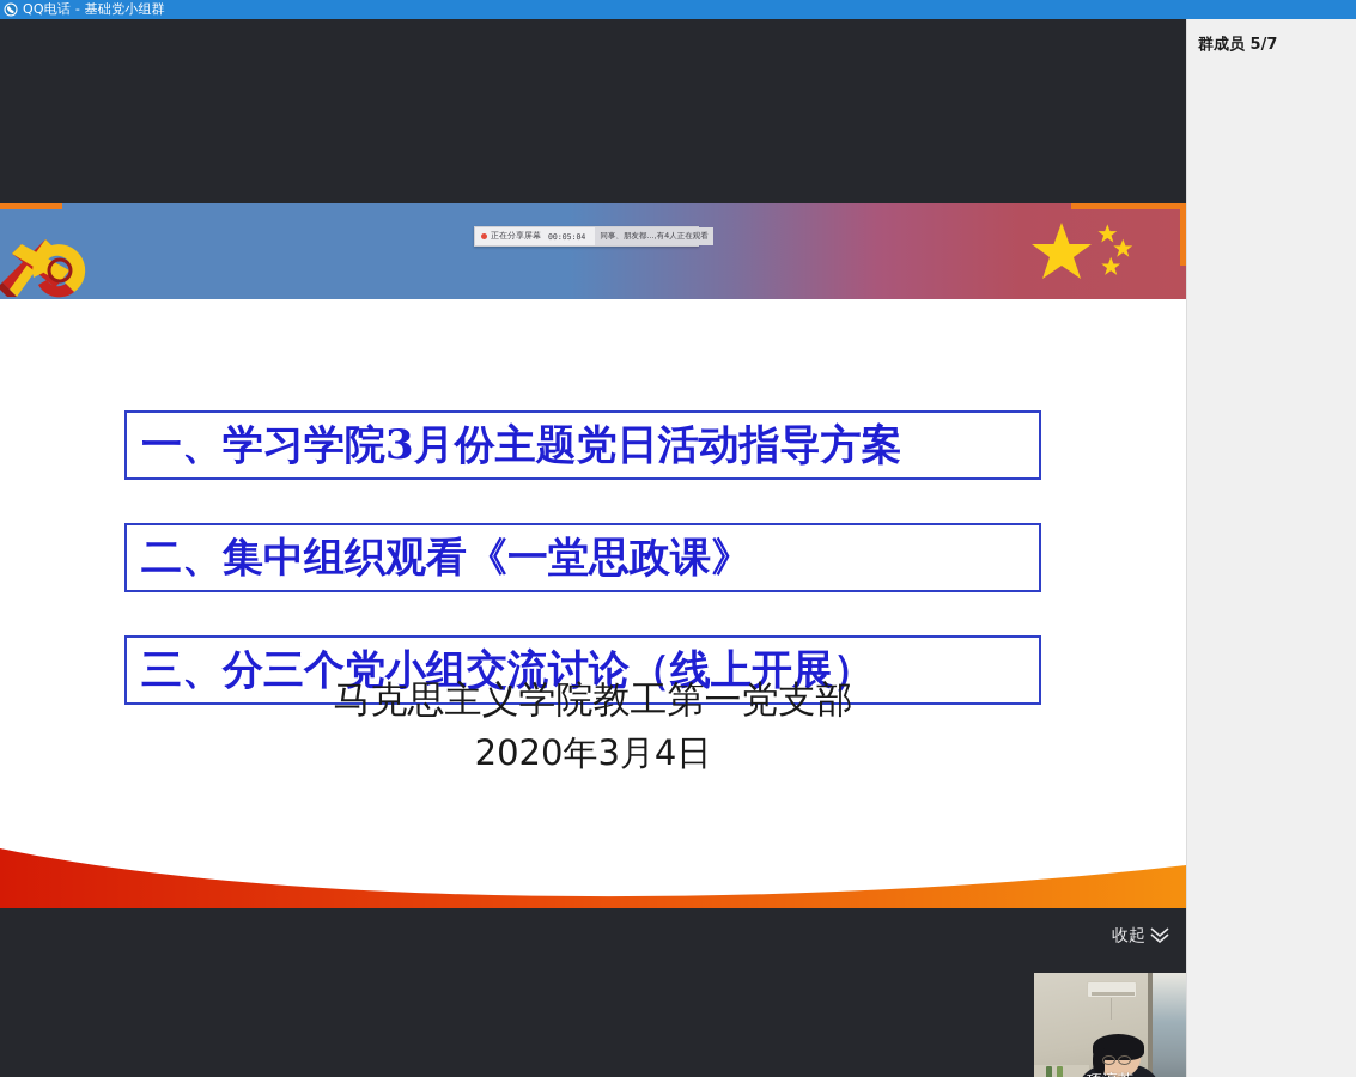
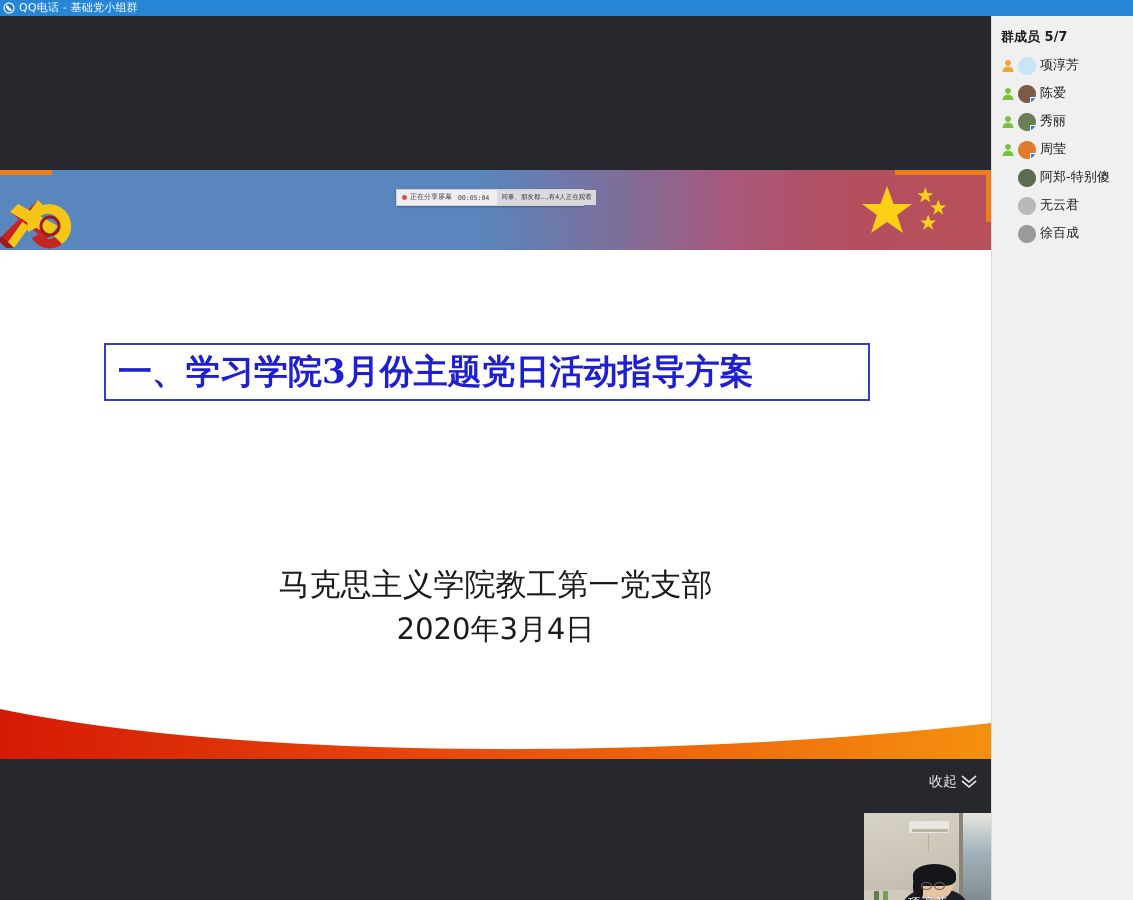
  QQ电话 - 基础党小组群
  一、学习学院3月份主题党日活动指导方案
- 二、集中组织观看《一堂思政课》
- 三、分三个党小组交流讨论（线上开展）
  马克思主义学院教工第一党支部
  2020年3月4日
  正在分享屏幕
  00:05:04
  同事、朋友都...,有4人正在观看
  收起
  群成员 5/7
+ 项淳芳
+ 陈爱
+ 秀丽
+ 周莹
+ 阿郑-特别傻
+ 无云君
+ 徐百成
